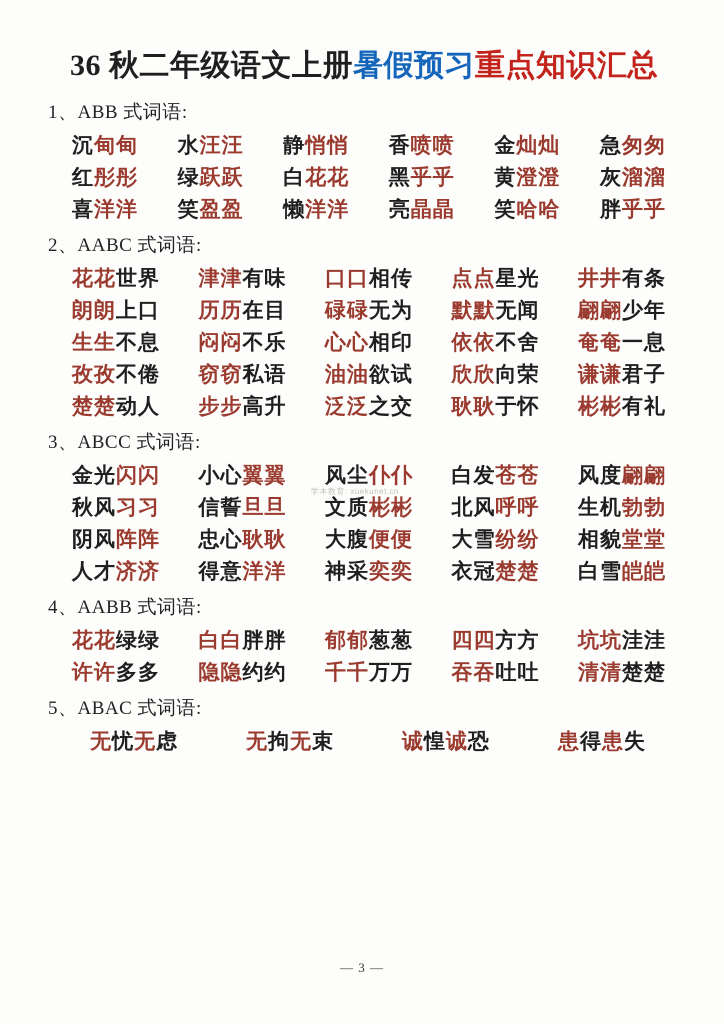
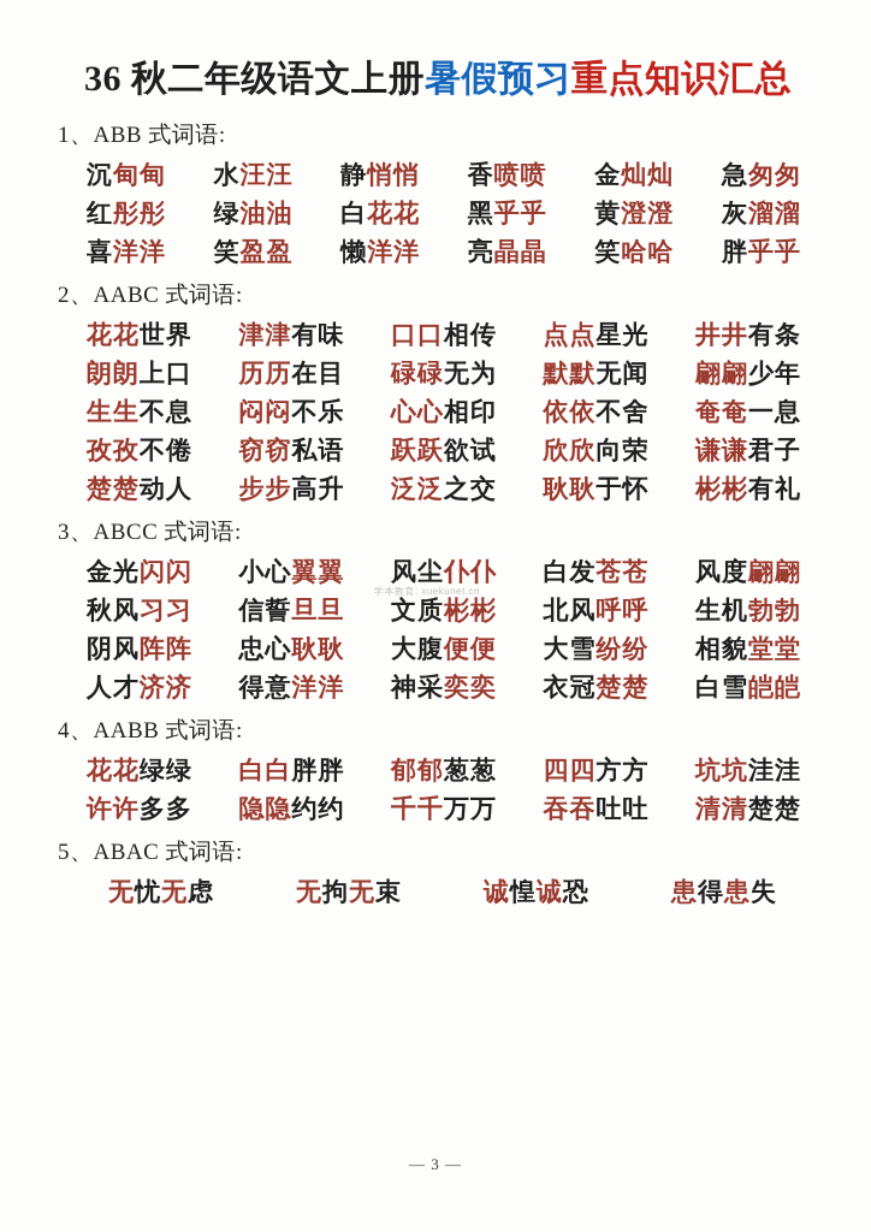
  36 秋二年级语文上册暑假预习重点知识汇总
  1、ABB 式词语:
  沉甸甸
  水汪汪
  静悄悄
  香喷喷
  金灿灿
  急匆匆
  红彤彤
- 绿跃跃
+ 绿油油
  白花花
  黑乎乎
  黄澄澄
  灰溜溜
  喜洋洋
  笑盈盈
  懒洋洋
  亮晶晶
  笑哈哈
  胖乎乎
  2、AABC 式词语:
  花花世界
  津津有味
  口口相传
  点点星光
  井井有条
  朗朗上口
  历历在目
  碌碌无为
  默默无闻
  翩翩少年
  生生不息
  闷闷不乐
  心心相印
  依依不舍
  奄奄一息
  孜孜不倦
  窃窃私语
- 油油欲试
+ 跃跃欲试
  欣欣向荣
  谦谦君子
  楚楚动人
  步步高升
  泛泛之交
  耿耿于怀
  彬彬有礼
  3、ABCC 式词语:
  金光闪闪
  小心翼翼
  风尘仆仆
  白发苍苍
  风度翩翩
  秋风习习
  信誓旦旦
  文质彬彬
  北风呼呼
  生机勃勃
  阴风阵阵
  忠心耿耿
  大腹便便
  大雪纷纷
  相貌堂堂
  人才济济
  得意洋洋
  神采奕奕
  衣冠楚楚
  白雪皑皑
  4、AABB 式词语:
  花花绿绿
  白白胖胖
  郁郁葱葱
  四四方方
  坑坑洼洼
  许许多多
  隐隐约约
  千千万万
  吞吞吐吐
  清清楚楚
  5、ABAC 式词语:
  无忧无虑
  无拘无束
  诚惶诚恐
  患得患失
  学本教育: xuekunet.cn
  — 3 —
